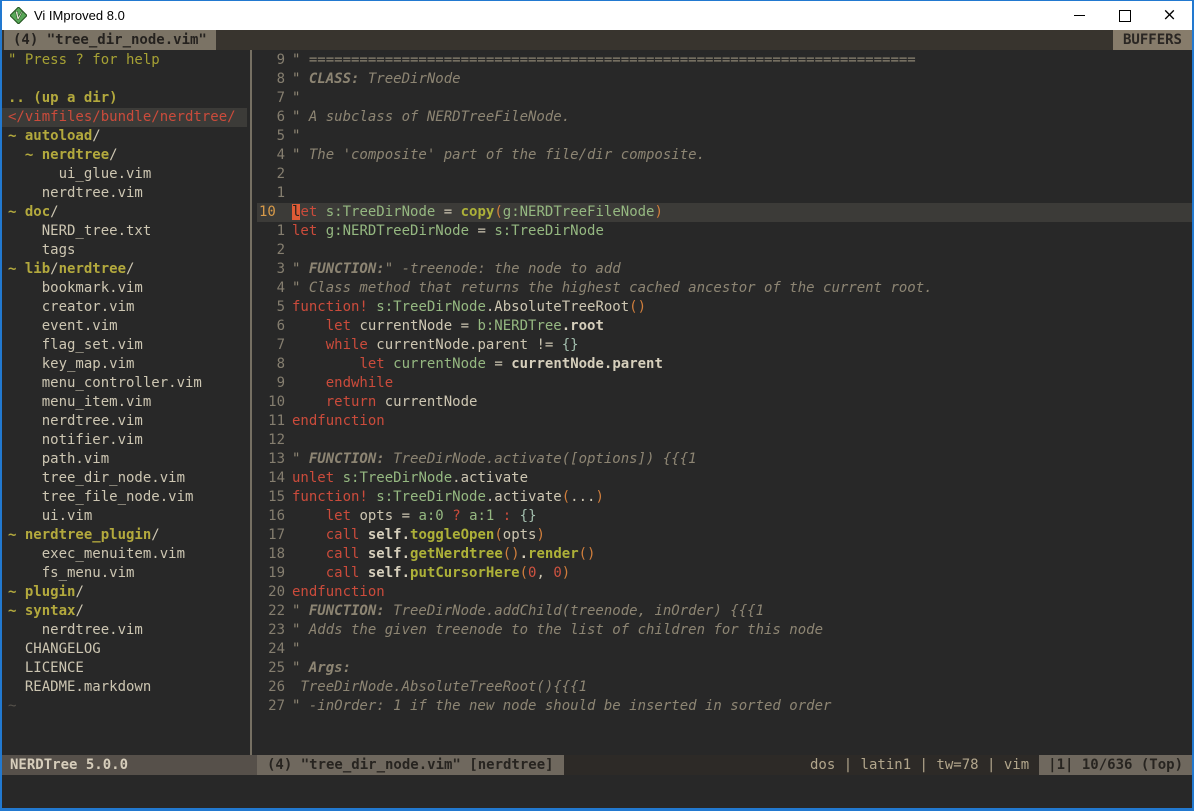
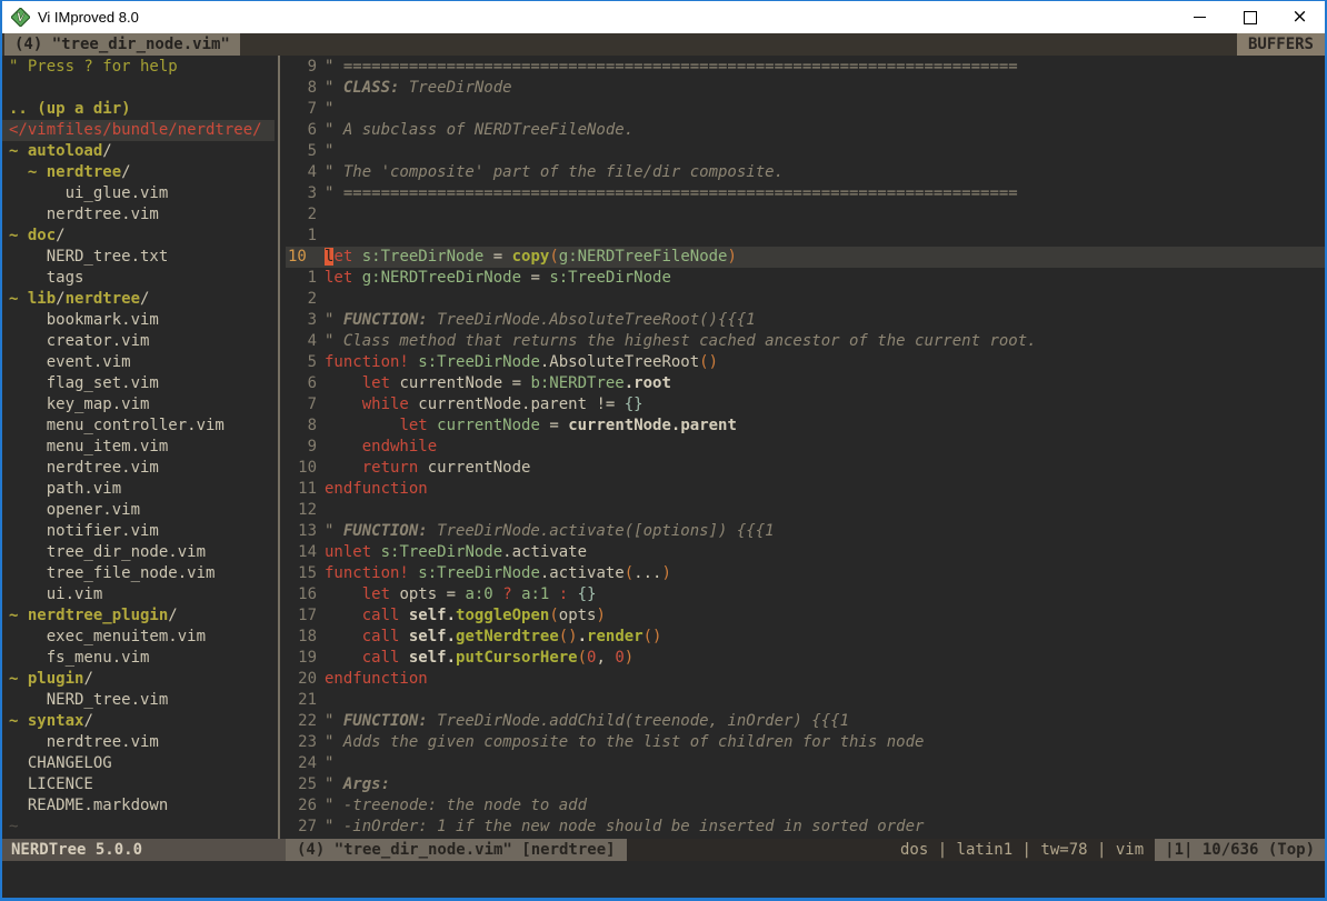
  Vi IMproved 8.0
  ×
  (4) "tree_dir_node.vim"
  BUFFERS
  " Press ? for help
  .. (up a dir)
  </vimfiles/bundle/nerdtree/
  ~ autoload/
  ~ nerdtree/
  ui_glue.vim
  nerdtree.vim
  ~ doc/
  NERD_tree.txt
  tags
  ~ lib/nerdtree/
  bookmark.vim
  creator.vim
  event.vim
  flag_set.vim
  key_map.vim
  menu_controller.vim
  menu_item.vim
  nerdtree.vim
- notifier.vim
+ path.vim
+ opener.vim
- path.vim
+ notifier.vim
  tree_dir_node.vim
  tree_file_node.vim
  ui.vim
  ~ nerdtree_plugin/
  exec_menuitem.vim
  fs_menu.vim
  ~ plugin/
+ NERD_tree.vim
  ~ syntax/
  nerdtree.vim
  CHANGELOG
  LICENCE
  README.markdown
  ~
  9 " ========================================================================
  8 " CLASS: TreeDirNode
  7 "
  6 " A subclass of NERDTreeFileNode.
  5 "
  4 " The 'composite' part of the file/dir composite.
+ 3 " ========================================================================
  2
  1
  10 let s:TreeDirNode = copy(g:NERDTreeFileNode)
  1 let g:NERDTreeDirNode = s:TreeDirNode
  2
- 3 " FUNCTION:" -treenode: the node to add
+ 3 " FUNCTION: TreeDirNode.AbsoluteTreeRoot(){{{1
  4 " Class method that returns the highest cached ancestor of the current root.
  5 function! s:TreeDirNode.AbsoluteTreeRoot()
  6 let currentNode = b:NERDTree.root
  7 while currentNode.parent != {}
  8 let currentNode = currentNode.parent
  9 endwhile
  10 return currentNode
  11 endfunction
  12
  13 " FUNCTION: TreeDirNode.activate([options]) {{{1
  14 unlet s:TreeDirNode.activate
  15 function! s:TreeDirNode.activate(...)
  16 let opts = a:0 ? a:1 : {}
  17 call self.toggleOpen(opts)
  18 call self.getNerdtree().render()
  19 call self.putCursorHere(0, 0)
  20 endfunction
+ 21
  22 " FUNCTION: TreeDirNode.addChild(treenode, inOrder) {{{1
- 23 " Adds the given treenode to the list of children for this node
+ 23 " Adds the given composite to the list of children for this node
  24 "
  25 " Args:
- 26 TreeDirNode.AbsoluteTreeRoot(){{{1
+ 26 " -treenode: the node to add
  27 " -inOrder: 1 if the new node should be inserted in sorted order
  NERDTree 5.0.0
  (4) "tree_dir_node.vim" [nerdtree]
  dos | latin1 | tw=78 | vim
  |1| 10/636 (Top)
